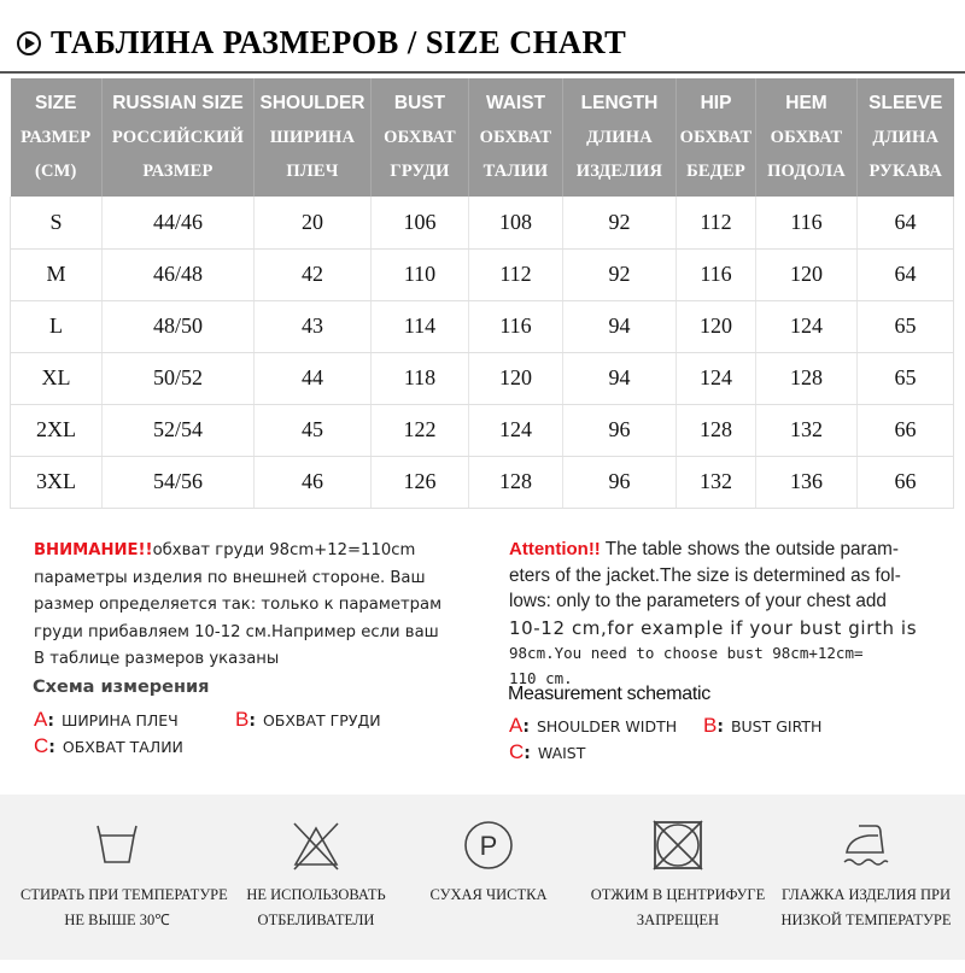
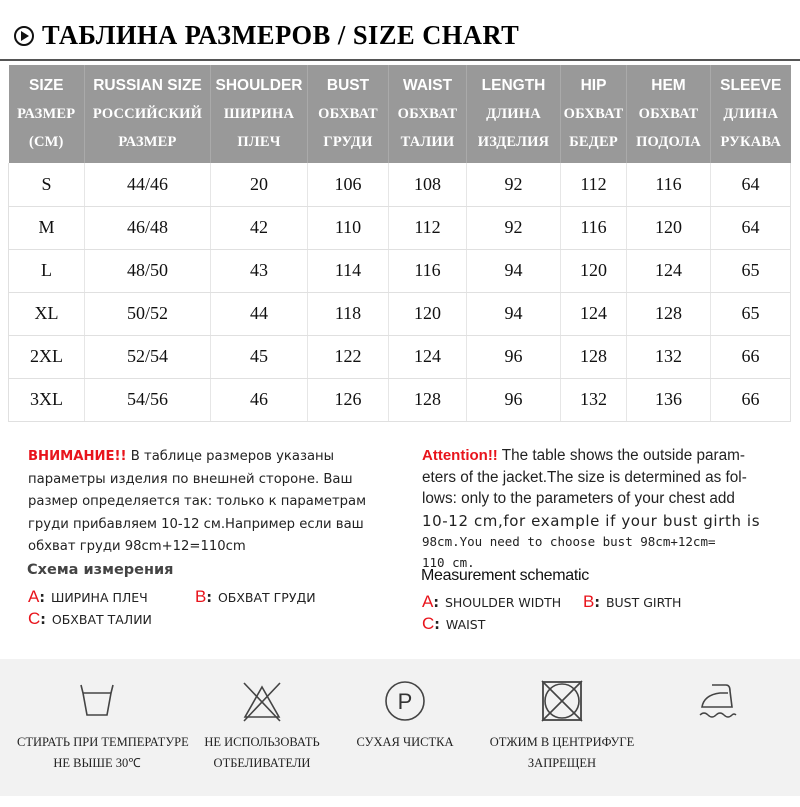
  ТАБЛИНА РАЗМЕРОВ / SIZE CHART
  SIZEРАЗМЕР(CM)	RUSSIAN SIZEРОССИЙСКИЙРАЗМЕР	SHOULDERШИРИНАПЛЕЧ	BUSTОБХВАТГРУДИ	WAISTОБХВАТТАЛИИ	LENGTHДЛИНАИЗДЕЛИЯ	HIPОБХВАТБЕДЕР	HEMОБХВАТПОДОЛА	SLEEVEДЛИНАРУКАВА
  S	44/46	20	106	108	92	112	116	64
  M	46/48	42	110	112	92	116	120	64
  L	48/50	43	114	116	94	120	124	65
  XL	50/52	44	118	120	94	124	128	65
  2XL	52/54	45	122	124	96	128	132	66
  3XL	54/56	46	126	128	96	132	136	66
- ВНИМАНИЕ!!обхват груди 98cm+12=110cm
+ ВНИМАНИЕ!! В таблице размеров указаны
  параметры изделия по внешней стороне. Ваш
  размер определяется так: только к параметрам
  груди прибавляем 10-12 см.Например если ваш
- В таблице размеров указаны
+ обхват груди 98cm+12=110cm
  Attention!! The table shows the outside param-
  eters of the jacket.The size is determined as fol-
  lows: only to the parameters of your chest add
  10-12 cm,for example if your bust girth is
  98cm.You need to choose bust 98cm+12cm=
  110 cm.
  Схема измерения
  A: ШИРИНА ПЛЕЧ
  B: ОБХВАТ ГРУДИ
  C: ОБХВАТ ТАЛИИ
  Measurement schematic
  A: SHOULDER WIDTH
  B: BUST GIRTH
  C: WAIST
  СТИРАТЬ ПРИ ТЕМПЕРАТУРЕ
  НЕ ВЫШЕ 30℃
  НЕ ИСПОЛЬЗОВАТЬ
  ОТБЕЛИВАТЕЛИ
  P
  СУХАЯ ЧИСТКА
  ОТЖИМ В ЦЕНТРИФУГЕ
  ЗАПРЕЩЕН
- ГЛАЖКА ИЗДЕЛИЯ ПРИ
- НИЗКОЙ ТЕМПЕРАТУРЕ
